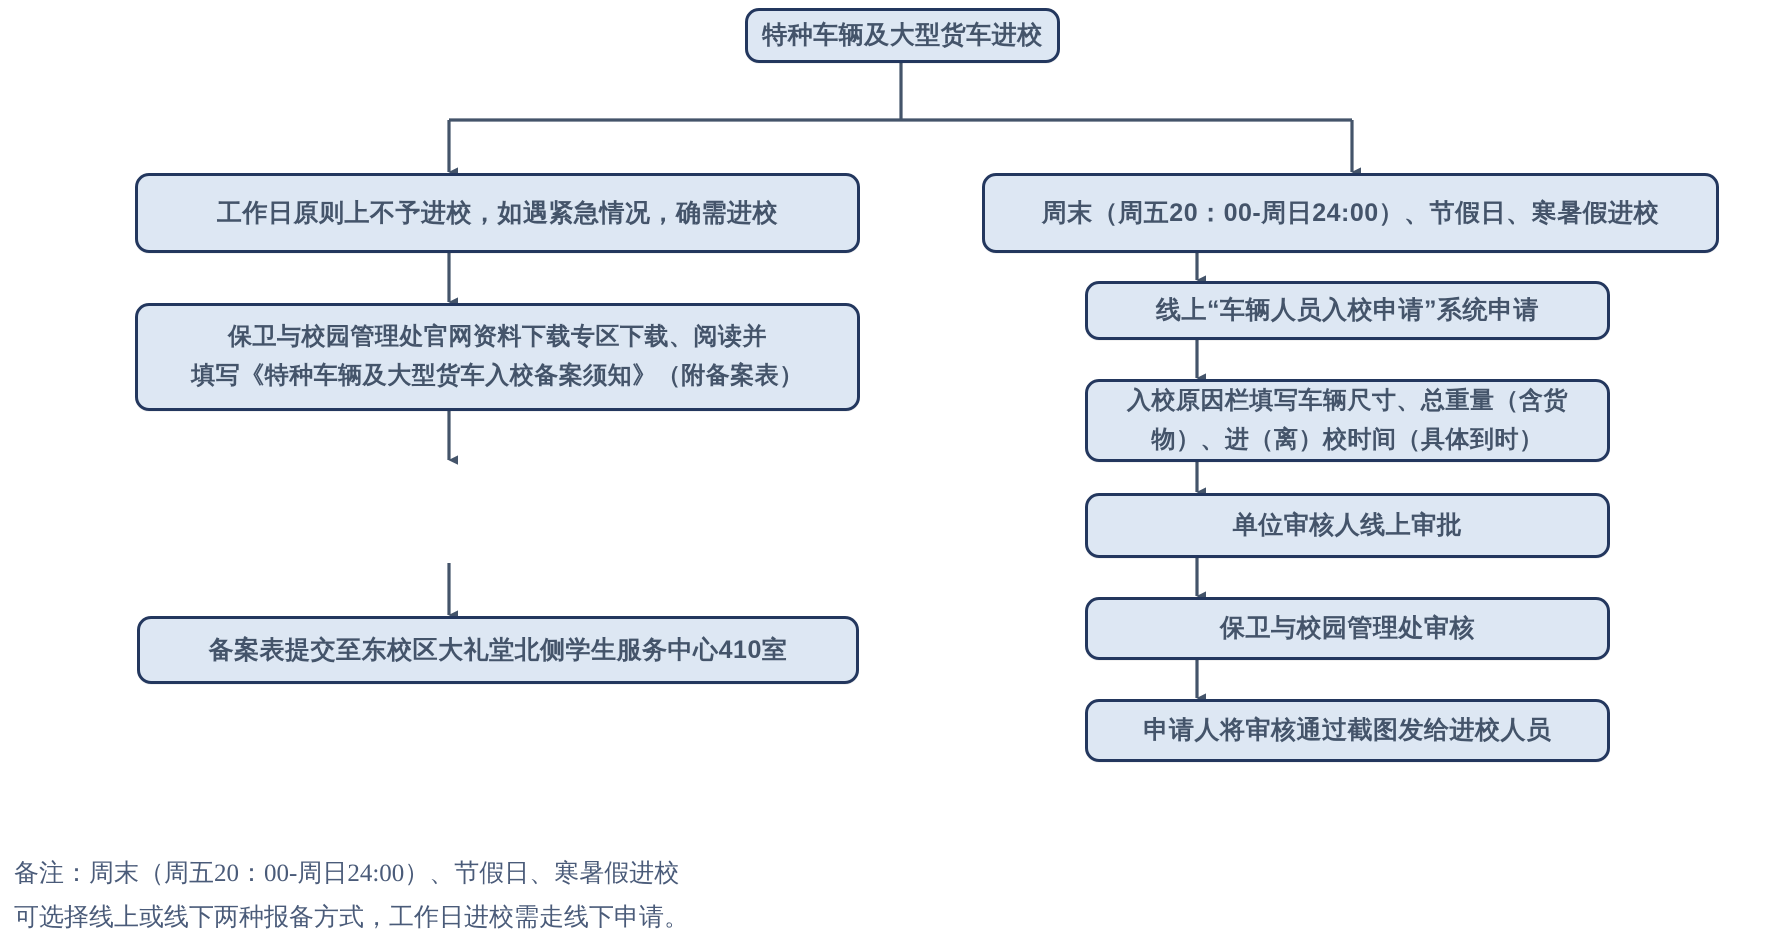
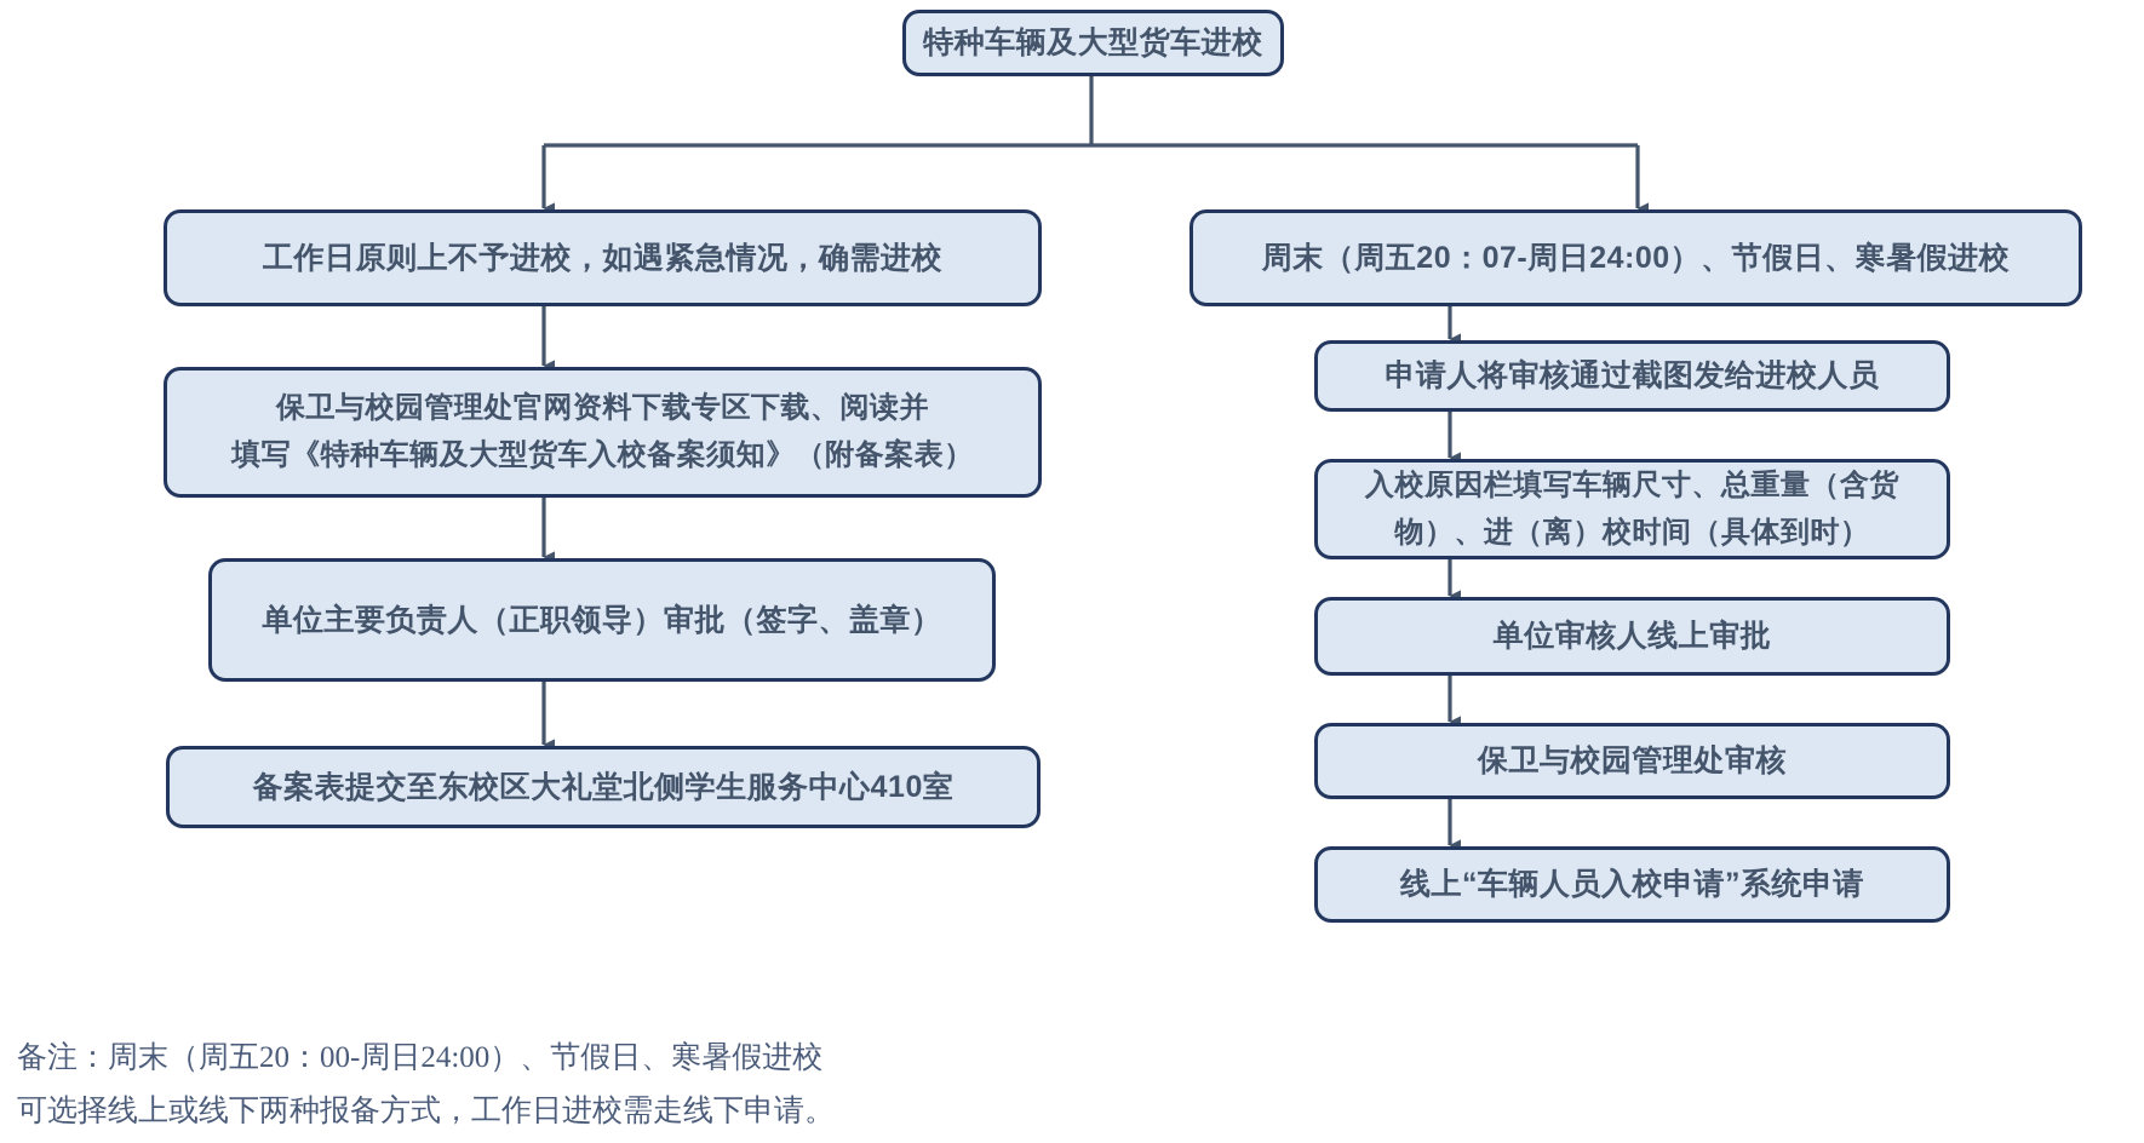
  特种车辆及大型货车进校
  工作日原则上不予进校，如遇紧急情况，确需进校
  保卫与校园管理处官网资料下载专区下载、阅读并
  填写《特种车辆及大型货车入校备案须知》（附备案表）
+ 单位主要负责人（正职领导）审批（签字、盖章）
  备案表提交至东校区大礼堂北侧学生服务中心410室
- 周末（周五20：00-周日24:00）、节假日、寒暑假进校
+ 周末（周五20：07-周日24:00）、节假日、寒暑假进校
- 线上“车辆人员入校申请”系统申请
+ 申请人将审核通过截图发给进校人员
  入校原因栏填写车辆尺寸、总重量（含货
  物）、进（离）校时间（具体到时）
  单位审核人线上审批
  保卫与校园管理处审核
- 申请人将审核通过截图发给进校人员
+ 线上“车辆人员入校申请”系统申请
  备注：周末（周五20：00-周日24:00）、节假日、寒暑假进校
  可选择线上或线下两种报备方式，工作日进校需走线下申请。
